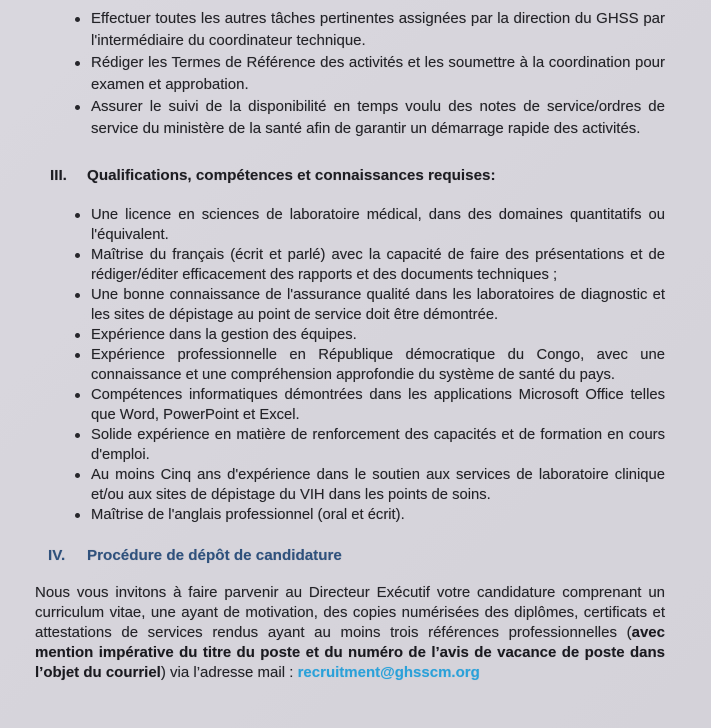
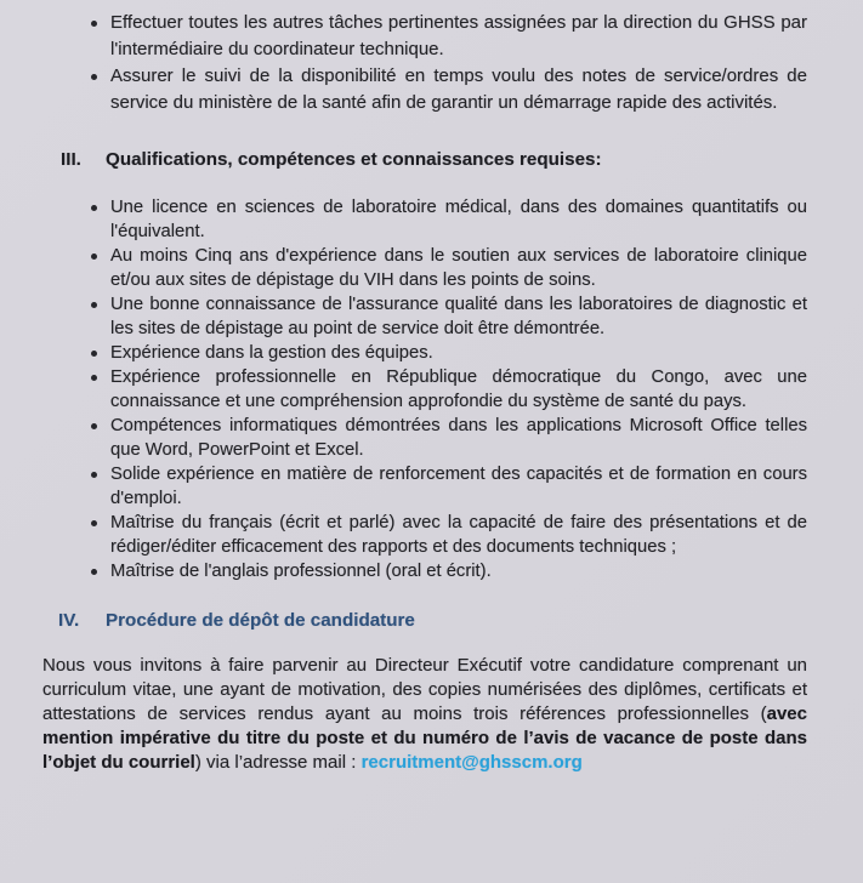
  Effectuer toutes les autres tâches pertinentes assignées par la direction du GHSS par l'intermédiaire du coordinateur technique.
- Rédiger les Termes de Référence des activités et les soumettre à la coordination pour examen et approbation.
  Assurer le suivi de la disponibilité en temps voulu des notes de service/ordres de service du ministère de la santé afin de garantir un démarrage rapide des activités.
  III.
  Qualifications, compétences et connaissances requises:
  Une licence en sciences de laboratoire médical, dans des domaines quantitatifs ou l'équivalent.
- Maîtrise du français (écrit et parlé) avec la capacité de faire des présentations et de rédiger/éditer efficacement des rapports et des documents techniques ;
+ Au moins Cinq ans d'expérience dans le soutien aux services de laboratoire clinique et/ou aux sites de dépistage du VIH dans les points de soins.
  Une bonne connaissance de l'assurance qualité dans les laboratoires de diagnostic et les sites de dépistage au point de service doit être démontrée.
  Expérience dans la gestion des équipes.
  Expérience professionnelle en République démocratique du Congo, avec une connaissance et une compréhension approfondie du système de santé du pays.
  Compétences informatiques démontrées dans les applications Microsoft Office telles que Word, PowerPoint et Excel.
  Solide expérience en matière de renforcement des capacités et de formation en cours d'emploi.
- Au moins Cinq ans d'expérience dans le soutien aux services de laboratoire clinique et/ou aux sites de dépistage du VIH dans les points de soins.
+ Maîtrise du français (écrit et parlé) avec la capacité de faire des présentations et de rédiger/éditer efficacement des rapports et des documents techniques ;
  Maîtrise de l'anglais professionnel (oral et écrit).
  IV.
  Procédure de dépôt de candidature
  Nous vous invitons à faire parvenir au Directeur Exécutif votre candidature comprenant un curriculum vitae, une ayant de motivation, des copies numérisées des diplômes, certificats et attestations de services rendus ayant au moins trois références professionnelles (avec mention impérative du titre du poste et du numéro de l’avis de vacance de poste dans l’objet du courriel) via l’adresse mail : recruitment@ghsscm.org
